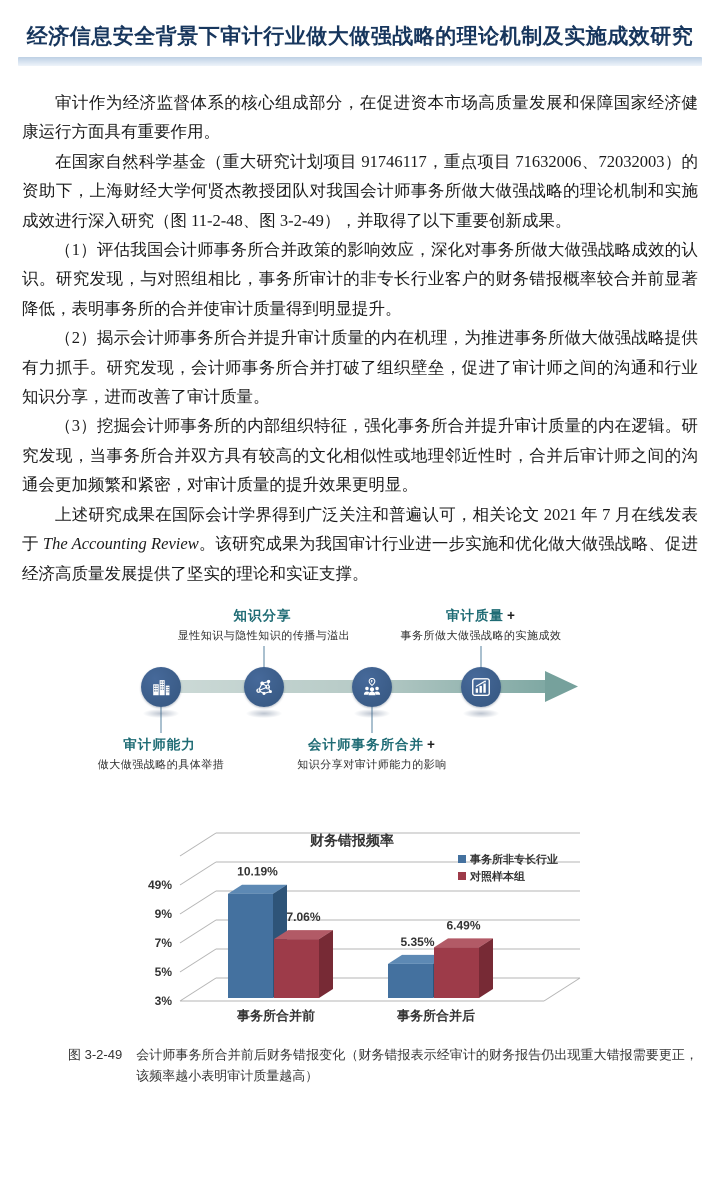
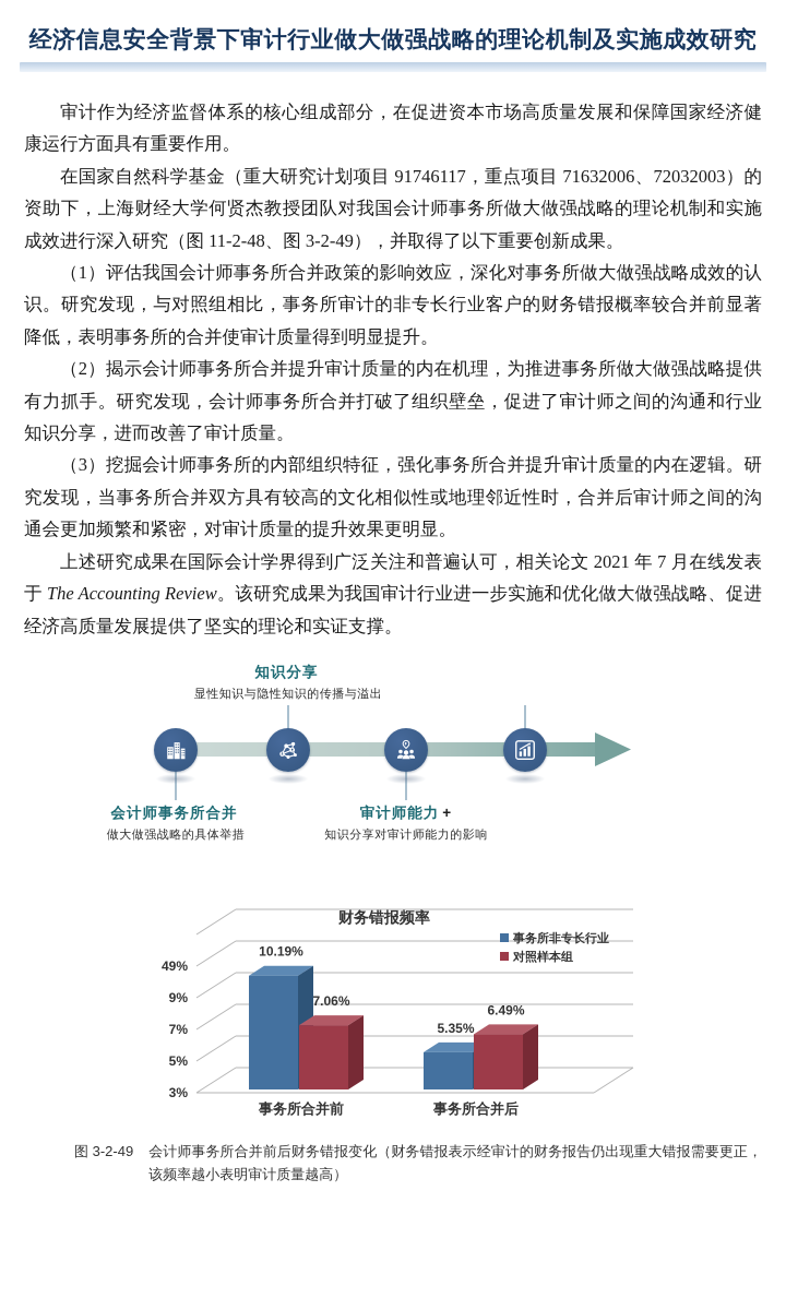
  经济信息安全背景下审计行业做大做强战略的理论机制及实施成效研究
  审计作为经济监督体系的核心组成部分，在促进资本市场高质量发展和保障国家经济健康运行方面具有重要作用。
  在国家自然科学基金（重大研究计划项目 91746117，重点项目 71632006、72032003）的资助下，上海财经大学何贤杰教授团队对我国会计师事务所做大做强战略的理论机制和实施成效进行深入研究（图 11-2-48、图 3-2-49），并取得了以下重要创新成果。
  （1）评估我国会计师事务所合并政策的影响效应，深化对事务所做大做强战略成效的认识。研究发现，与对照组相比，事务所审计的非专长行业客户的财务错报概率较合并前显著降低，表明事务所的合并使审计质量得到明显提升。
  （2）揭示会计师事务所合并提升审计质量的内在机理，为推进事务所做大做强战略提供有力抓手。研究发现，会计师事务所合并打破了组织壁垒，促进了审计师之间的沟通和行业知识分享，进而改善了审计质量。
  （3）挖掘会计师事务所的内部组织特征，强化事务所合并提升审计质量的内在逻辑。研究发现，当事务所合并双方具有较高的文化相似性或地理邻近性时，合并后审计师之间的沟通会更加频繁和紧密，对审计质量的提升效果更明显。
  上述研究成果在国际会计学界得到广泛关注和普遍认可，相关论文 2021 年 7 月在线发表于 The Accounting Review。该研究成果为我国审计行业进一步实施和优化做大做强战略、促进经济高质量发展提供了坚实的理论和实证支撑。
  知识分享
  显性知识与隐性知识的传播与溢出
- 审计质量 +
- 事务所做大做强战略的实施成效
- 审计师能力
+ 会计师事务所合并
  做大做强战略的具体举措
- 会计师事务所合并 +
+ 审计师能力 +
  知识分享对审计师能力的影响
  财务错报频率
  3%
  5%
  7%
  9%
  49%
  10.19%
  7.06%
  事务所合并前
  5.35%
  6.49%
  事务所合并后
  事务所非专长行业
  对照样本组
  图 3-2-49
  会计师事务所合并前后财务错报变化（财务错报表示经审计的财务报告仍出现重大错报需要更正，该频率越小表明审计质量越高）
